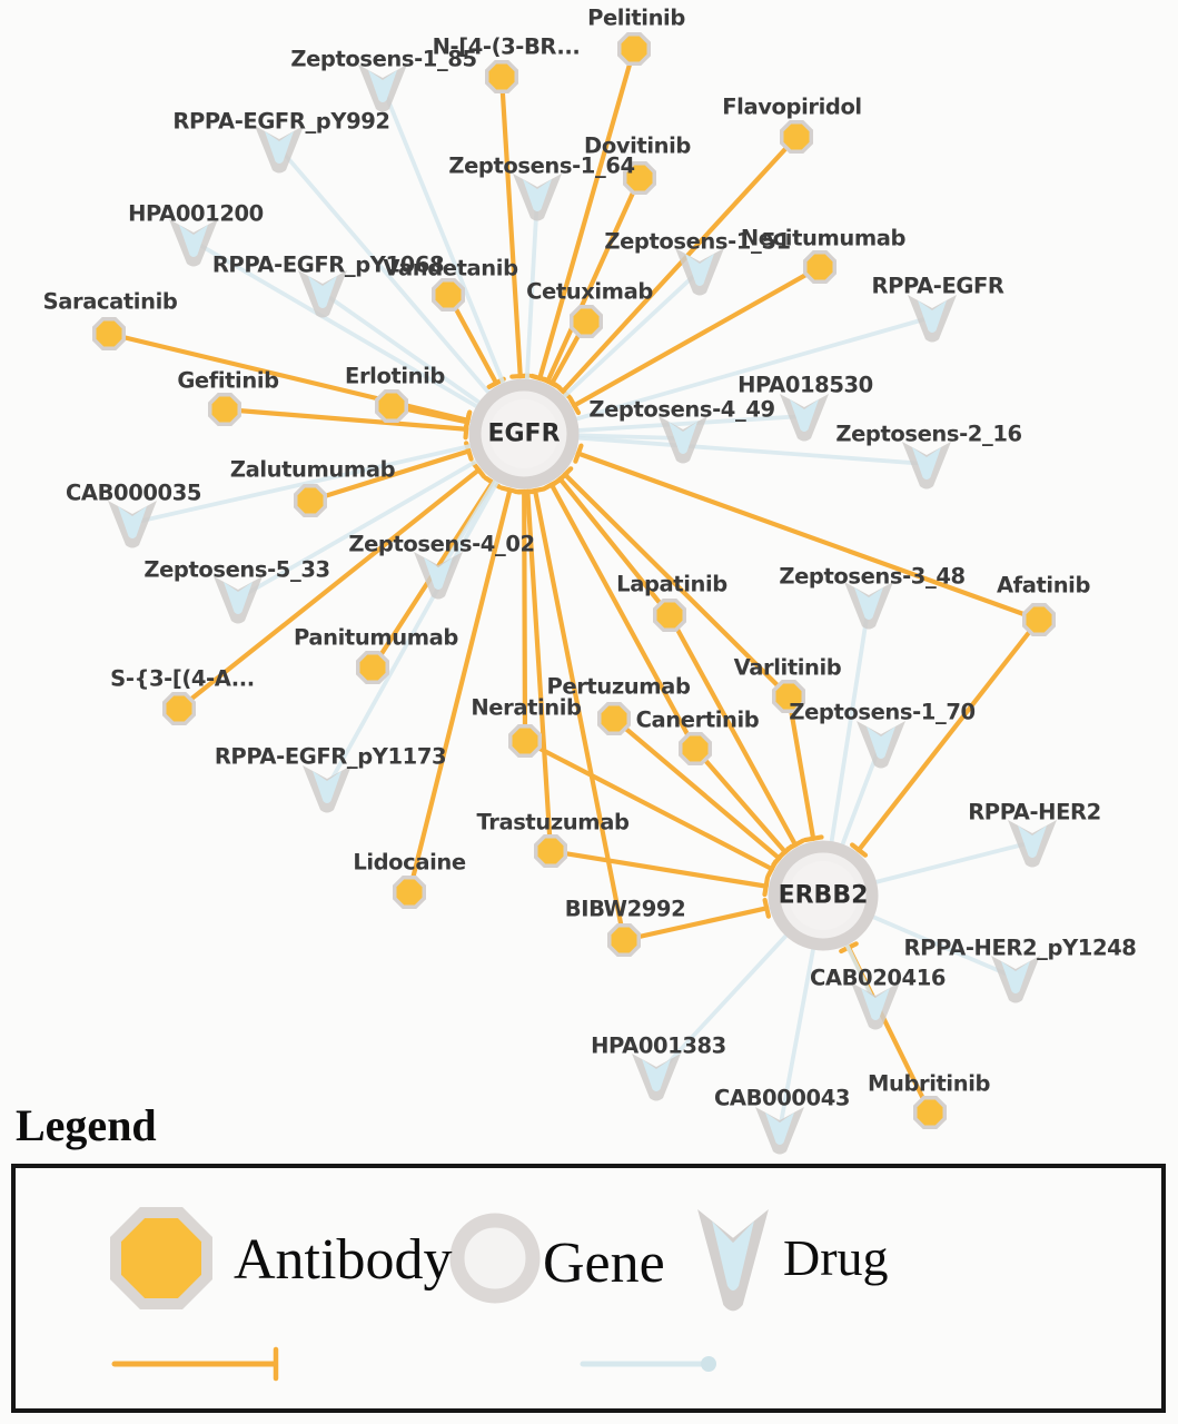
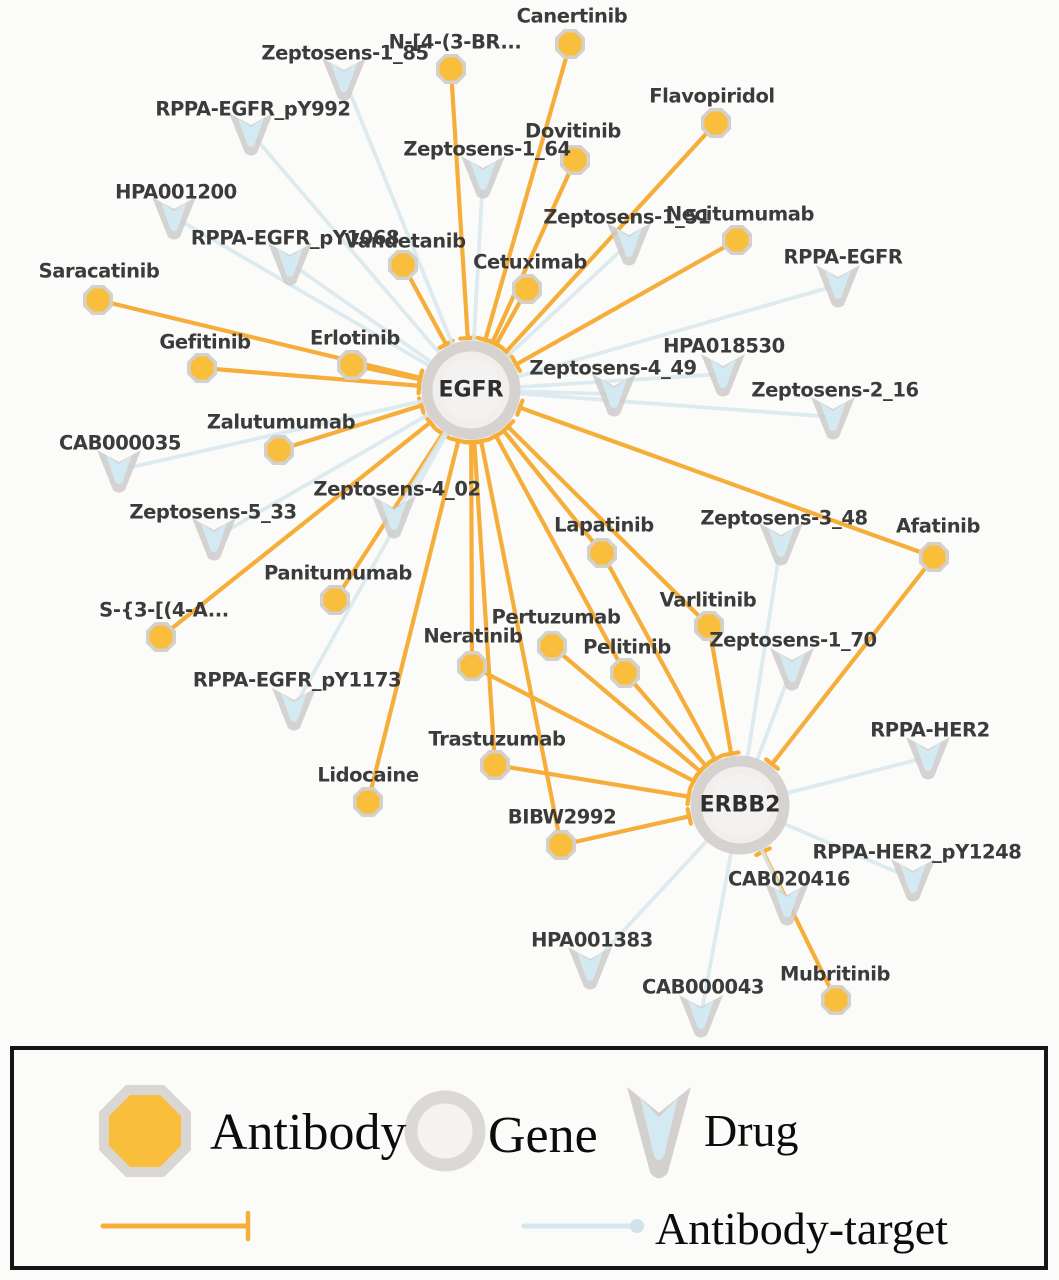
- Pelitinib
+ Canertinib
  N-[4-(3-BR...
  Dovitinib
  Flavopiridol
  Vandetanib
  Cetuximab
  Necitumumab
  Saracatinib
  Gefitinib
  Erlotinib
  Zalutumumab
  Panitumumab
  S-{3-[(4-A...
  Lapatinib
  Pertuzumab
  Neratinib
- Canertinib
+ Pelitinib
  Varlitinib
  Afatinib
  Trastuzumab
  Lidocaine
  BIBW2992
  Mubritinib
  Zeptosens-1_85
  RPPA-EGFR_pY992
  HPA001200
  RPPA-EGFR_pY1068
  Zeptosens-1_64
  Zeptosens-1_51
  RPPA-EGFR
  Zeptosens-4_49
  HPA018530
  Zeptosens-2_16
  CAB000035
  Zeptosens-5_33
  Zeptosens-4_02
  Zeptosens-3_48
  Zeptosens-1_70
  RPPA-EGFR_pY1173
  RPPA-HER2
  RPPA-HER2_pY1248
  CAB020416
  HPA001383
  CAB000043
  EGFR
  ERBB2
- Legend
  Antibody
  Gene
  Drug
+ Antibody-target
